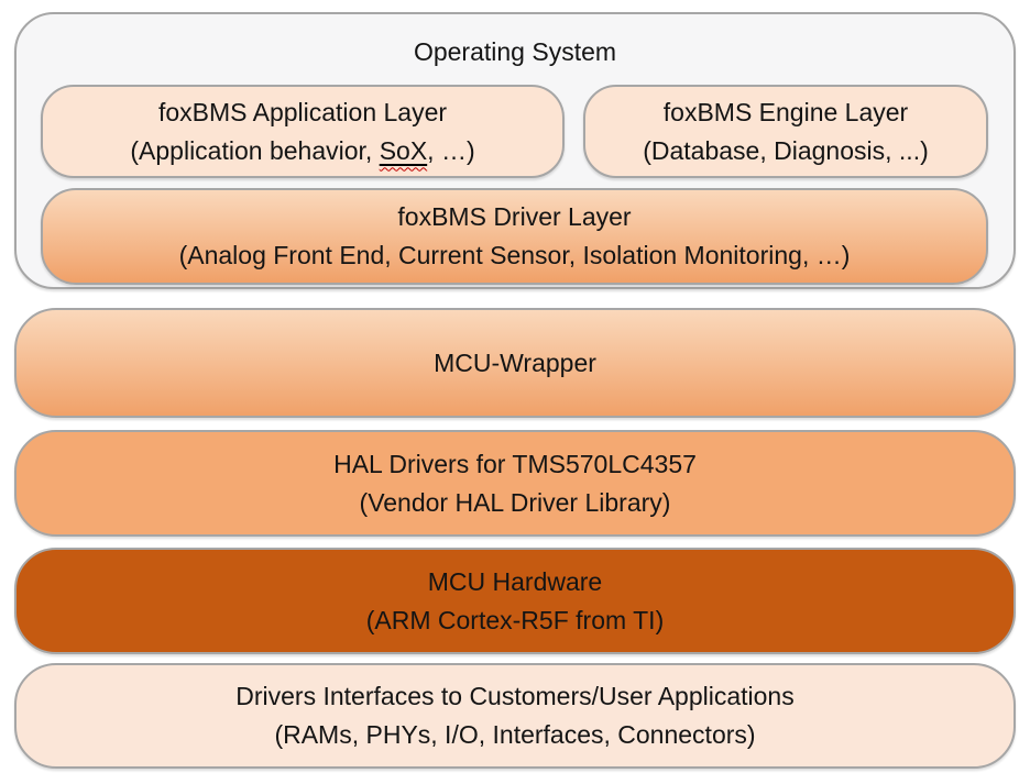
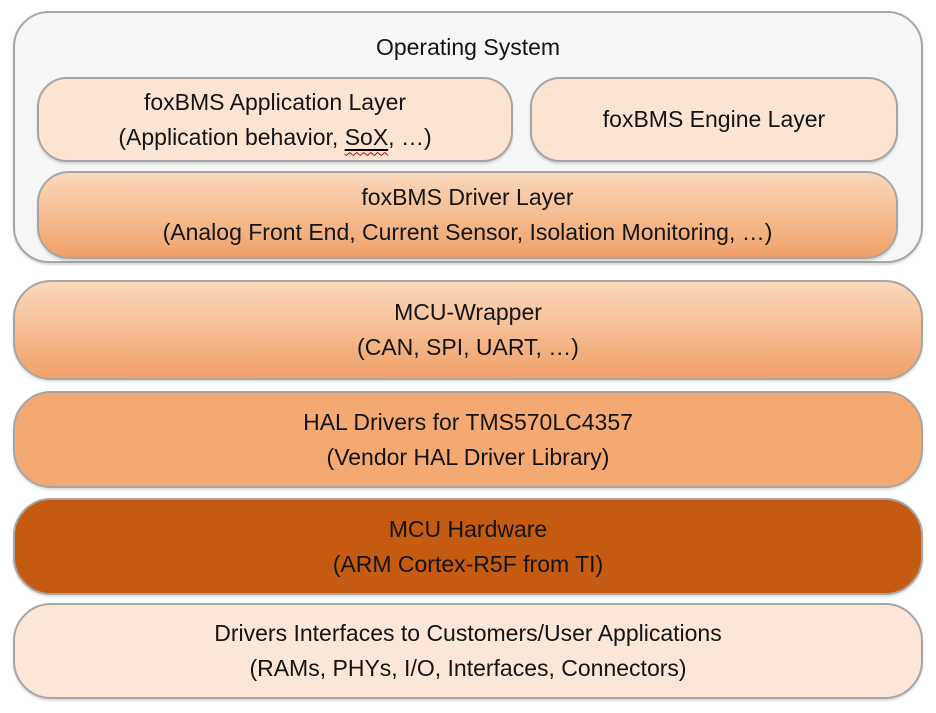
  Operating System
  foxBMS Application Layer
  (Application behavior, SoX, …)
  foxBMS Engine Layer
- (Database, Diagnosis, ...)
  foxBMS Driver Layer
  (Analog Front End, Current Sensor, Isolation Monitoring, …)
  MCU-Wrapper
+ (CAN, SPI, UART, …)
  HAL Drivers for TMS570LC4357
  (Vendor HAL Driver Library)
  MCU Hardware
  (ARM Cortex-R5F from TI)
  Drivers Interfaces to Customers/User Applications
  (RAMs, PHYs, I/O, Interfaces, Connectors)
